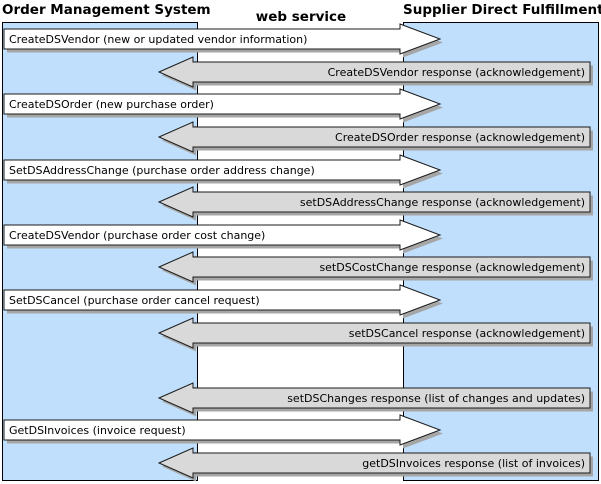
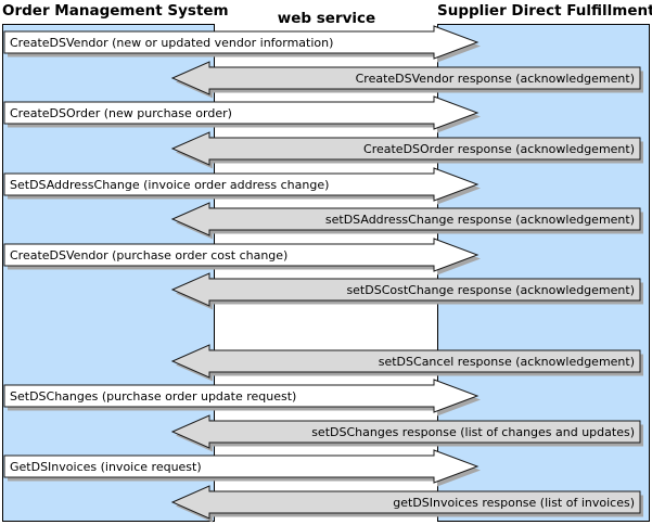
  Order Management System
  web service
  Supplier Direct Fulfillment
  CreateDSVendor (new or updated vendor information)
  CreateDSVendor response (acknowledgement)
  CreateDSOrder (new purchase order)
  CreateDSOrder response (acknowledgement)
- SetDSAddressChange (purchase order address change)
+ SetDSAddressChange (invoice order address change)
  setDSAddressChange response (acknowledgement)
  CreateDSVendor (purchase order cost change)
  setDSCostChange response (acknowledgement)
- SetDSCancel (purchase order cancel request)
  setDSCancel response (acknowledgement)
+ SetDSChanges (purchase order update request)
  setDSChanges response (list of changes and updates)
  GetDSInvoices (invoice request)
  getDSInvoices response (list of invoices)
